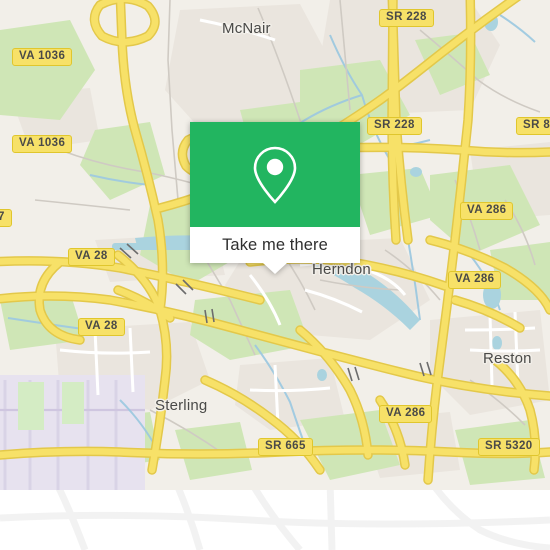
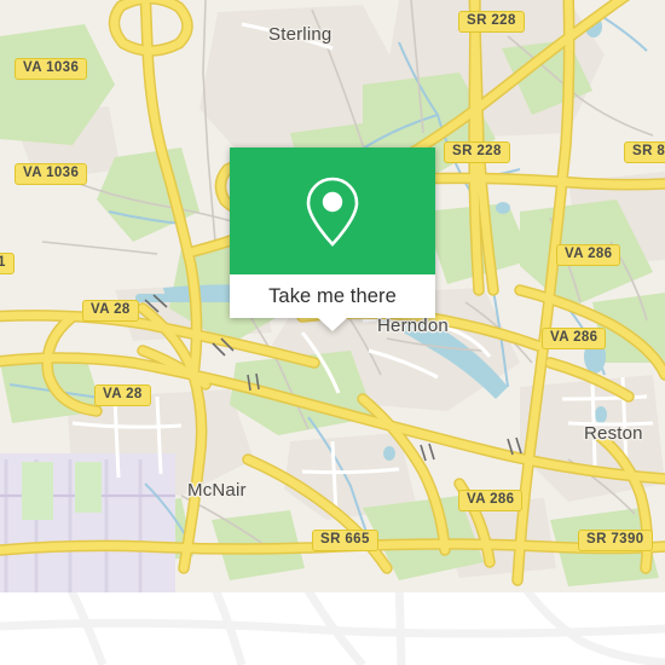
- McNair
+ Sterling
  Herndon
  Reston
- Sterling
+ McNair
  VA 1036
  VA 1036
- 7
+ 1
  VA 28
  VA 28
  SR 228
  SR 228
  SR 8
  VA 286
  VA 286
  VA 286
  SR 665
- SR 5320
+ SR 7390
  Take me there
